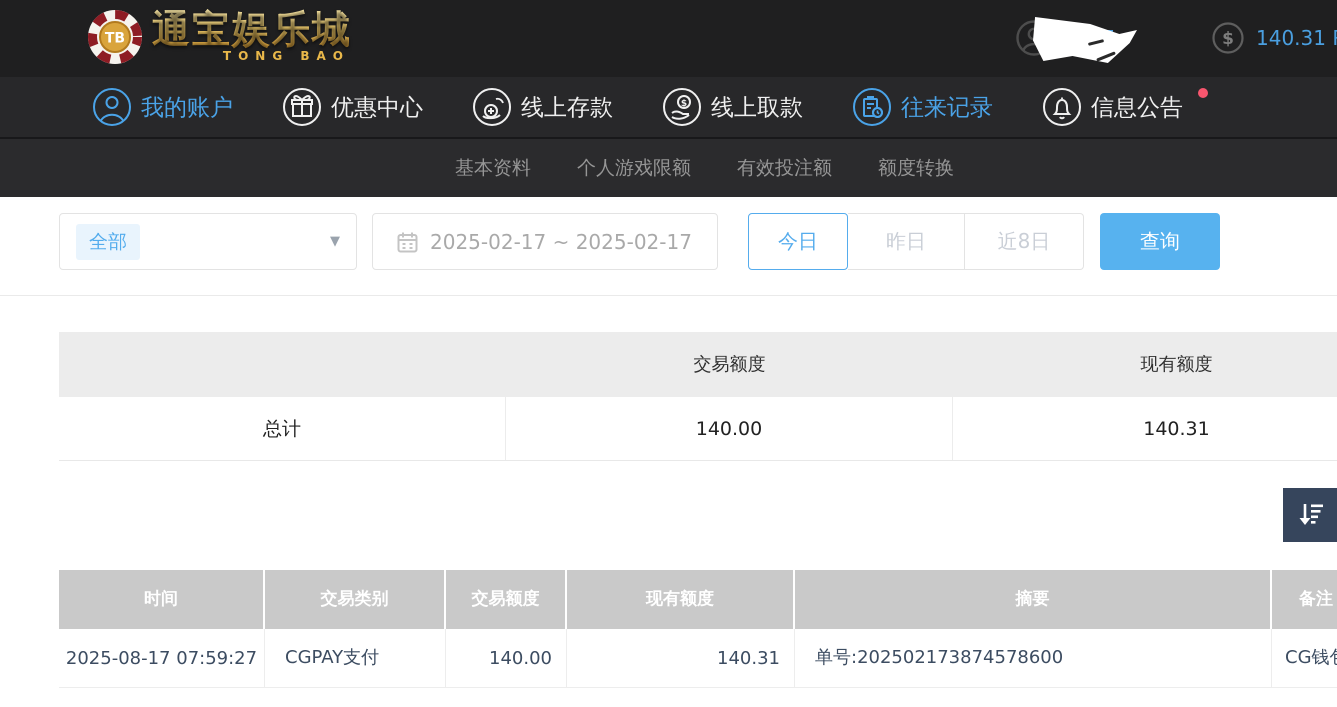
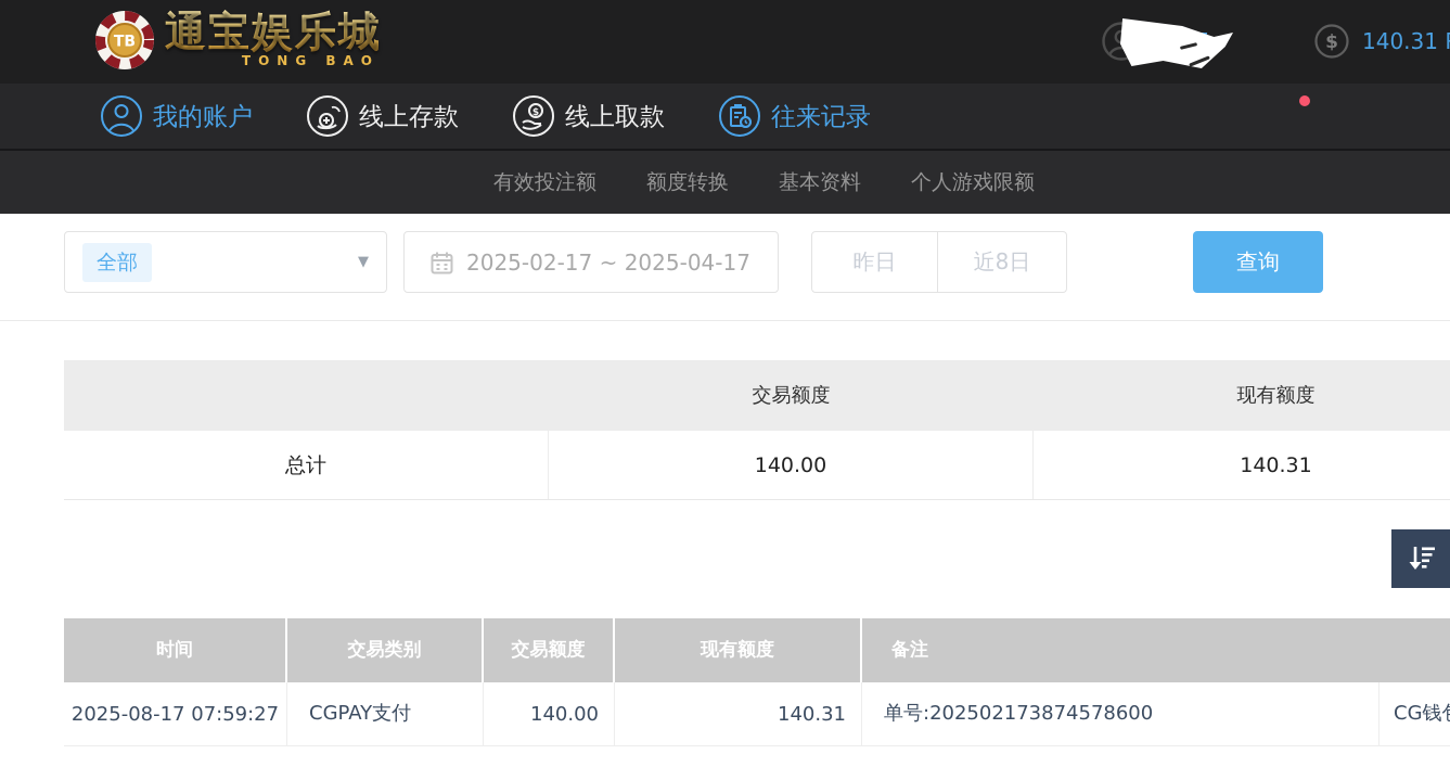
  TB
  通宝娱乐城
  TONG BAO
  $
  我的账户
- 优惠中心
  线上存款
  $
  线上取款
  往来记录
- 信息公告
- 基本资料
+ 有效投注额
- 个人游戏限额
+ 额度转换
- 有效投注额
+ 基本资料
- 额度转换
+ 个人游戏限额
  全部
  ▼
- 2025-02-17 ~ 2025-02-17
+ 2025-02-17 ~ 2025-04-17
- 今日
  昨日
  近8日
  查询
  交易额度
  现有额度
  总计
  140.00
  140.31
  时间
  交易类别
  交易额度
  现有额度
- 摘要
  备注
  2025-08-17 07:59:27
  CGPAY支付
  140.00
  140.31
  单号:202502173874578600
  CG钱
